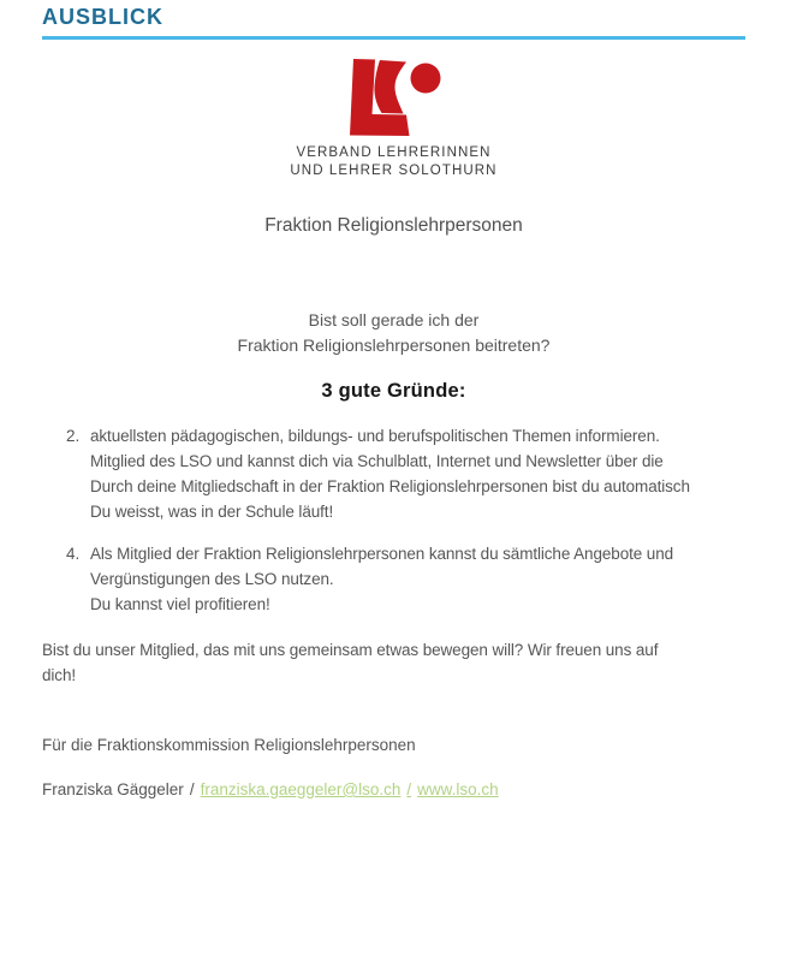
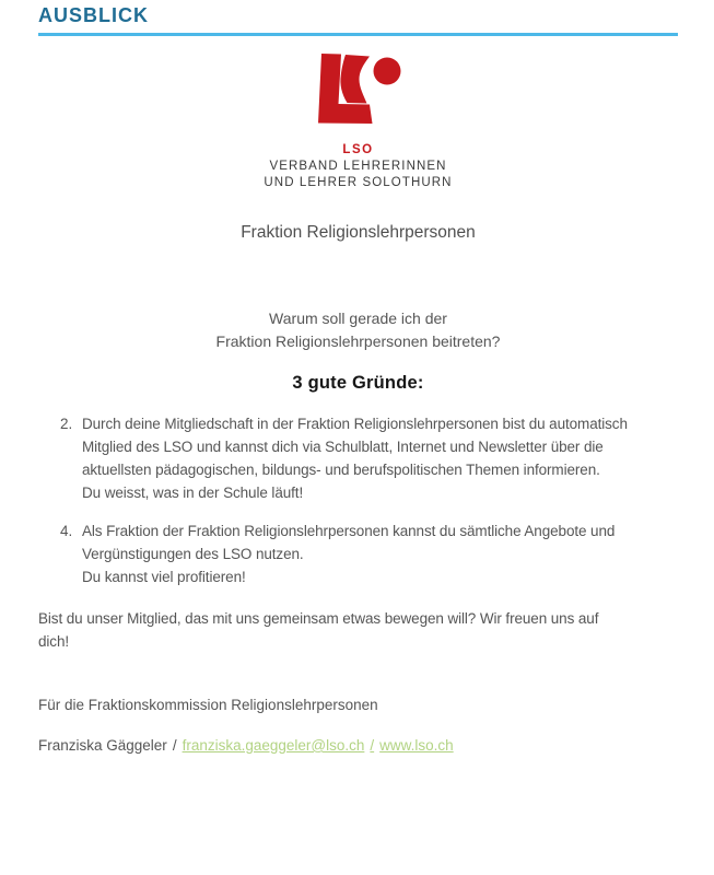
  AUSBLICK
+ LSO
  VERBAND LEHRERINNEN
  UND LEHRER SOLOTHURN
  Fraktion Religionslehrpersonen
- Bist soll gerade ich der
+ Warum soll gerade ich der
  Fraktion Religionslehrpersonen beitreten?
  3 gute Gründe:
  2.
- aktuellsten pädagogischen, bildungs- und berufspolitischen Themen informieren.
+ Durch deine Mitgliedschaft in der Fraktion Religionslehrpersonen bist du automatisch
  Mitglied des LSO und kannst dich via Schulblatt, Internet und Newsletter über die
- Durch deine Mitgliedschaft in der Fraktion Religionslehrpersonen bist du automatisch
+ aktuellsten pädagogischen, bildungs- und berufspolitischen Themen informieren.
  Du weisst, was in der Schule läuft!
  4.
- Als Mitglied der Fraktion Religionslehrpersonen kannst du sämtliche Angebote und
+ Als Fraktion der Fraktion Religionslehrpersonen kannst du sämtliche Angebote und
  Vergünstigungen des LSO nutzen.
  Du kannst viel profitieren!
  Bist du unser Mitglied, das mit uns gemeinsam etwas bewegen will? Wir freuen uns auf
  dich!
  Für die Fraktionskommission Religionslehrpersonen
  Franziska Gäggeler / franziska.gaeggeler@lso.ch / www.lso.ch
